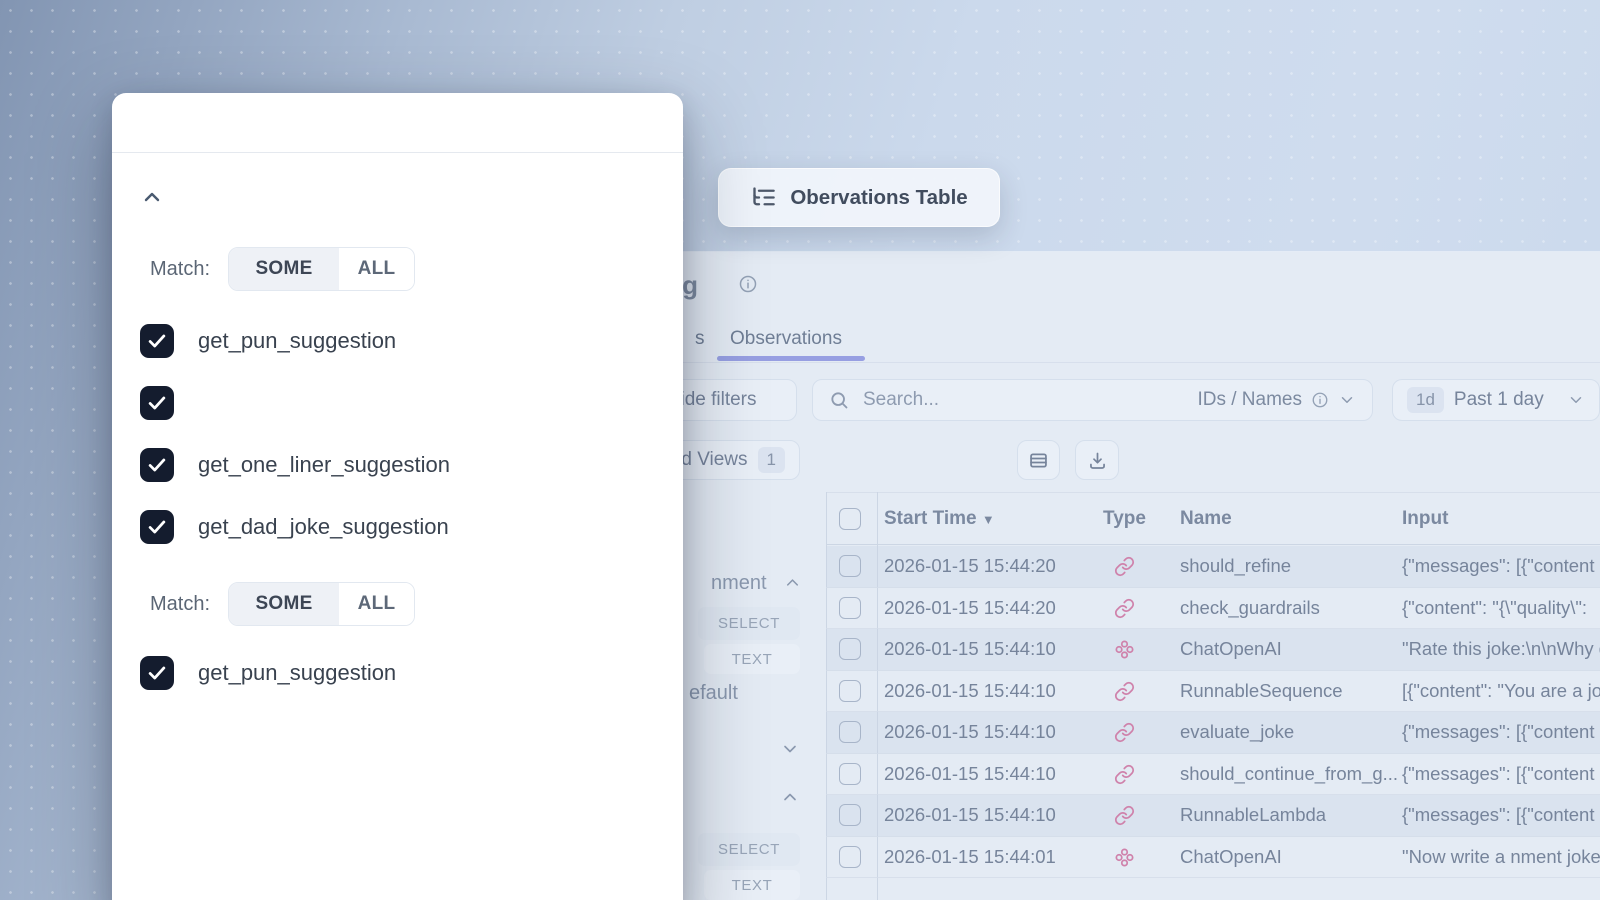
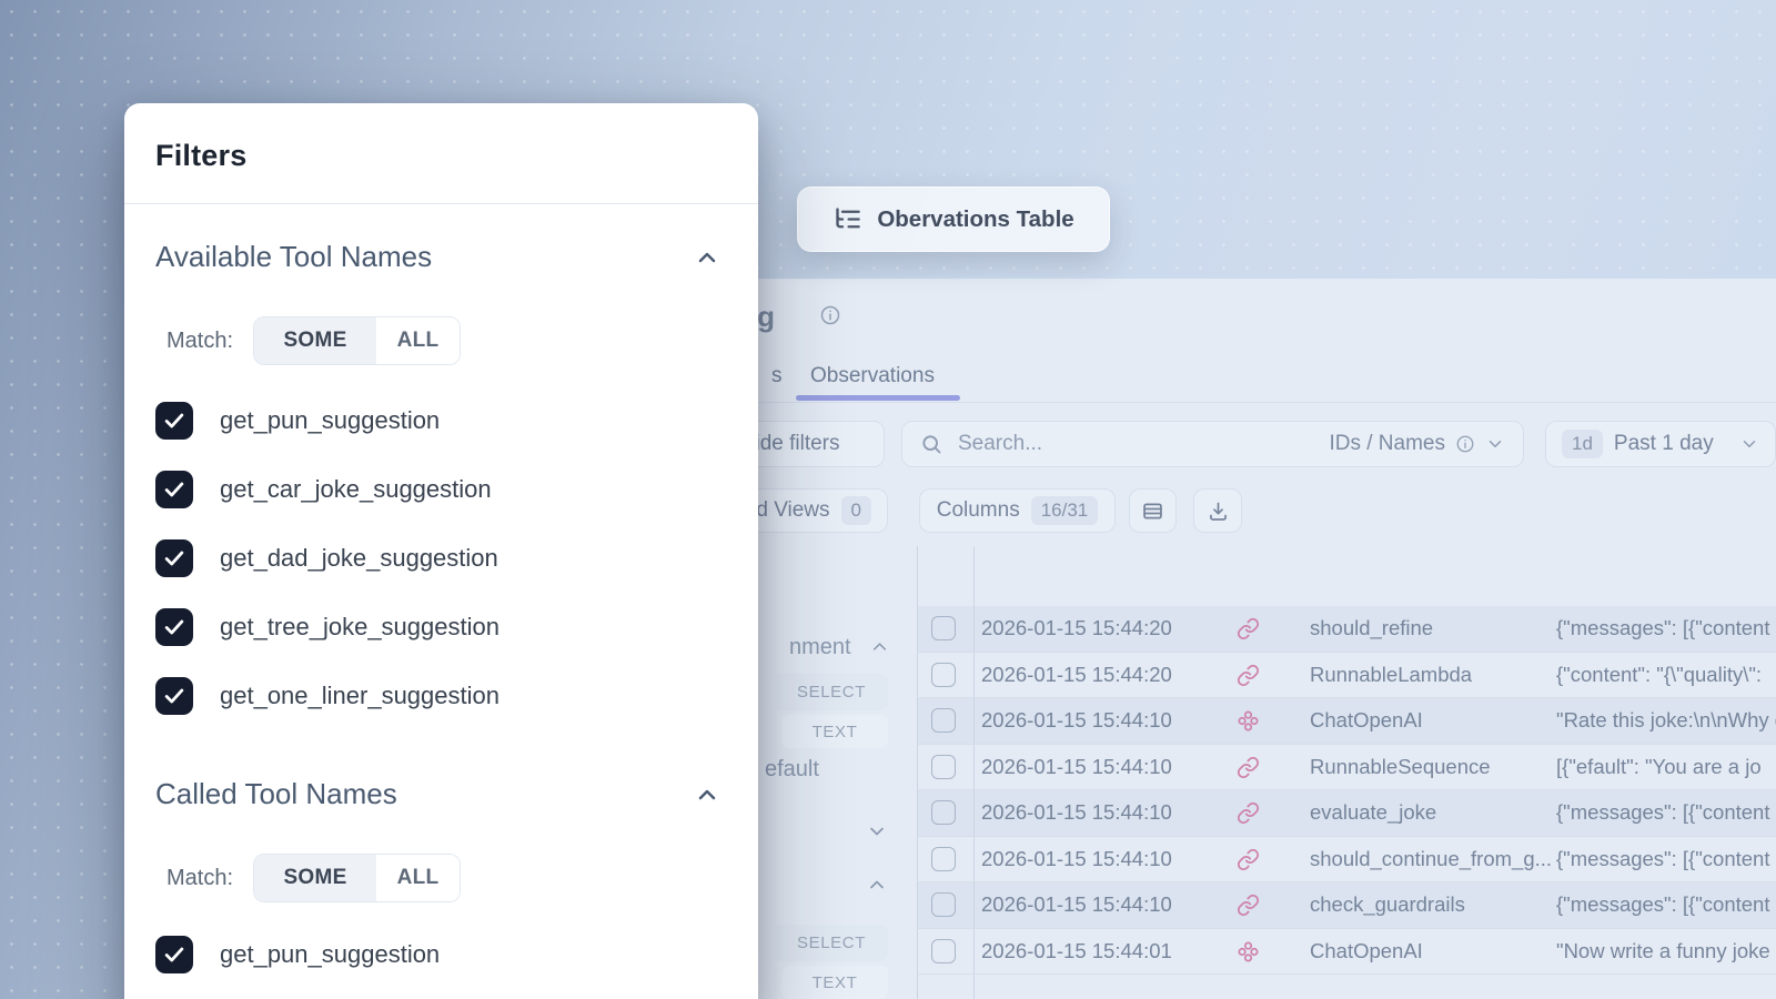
  s
  Observations
  de filters
  Search...
  IDs / Names
  1d
  Past 1 day
  d Views
- 1
+ 0
+ Columns
+ 16/31
  nment
  SELECT
  TEXT
  efault
  SELECT
  TEXT
- Start Time ▼
- Type
- Name
- Input
  2026-01-15 15:44:20
  should_refine
  {"messages": [{"content
  2026-01-15 15:44:20
- check_guardrails
+ RunnableLambda
  {"content": "{\"quality\":
  2026-01-15 15:44:10
  ChatOpenAI
  "Rate this joke:\n\nWhy
  2026-01-15 15:44:10
  RunnableSequence
- [{"content": "You are a jo
+ [{"efault": "You are a jo
  2026-01-15 15:44:10
  evaluate_joke
  {"messages": [{"content
  2026-01-15 15:44:10
  should_continue_from_g...
  {"messages": [{"content
  2026-01-15 15:44:10
- RunnableLambda
+ check_guardrails
  {"messages": [{"content
  2026-01-15 15:44:01
  ChatOpenAI
- "Now write a nment joke
+ "Now write a funny joke
  Obervations Table
+ Filters
+ Available Tool Names
  Match:
  SOME
  ALL
  get_pun_suggestion
+ get_car_joke_suggestion
- get_one_liner_suggestion
+ get_dad_joke_suggestion
+ get_tree_joke_suggestion
- get_dad_joke_suggestion
+ get_one_liner_suggestion
+ Called Tool Names
  Match:
  SOME
  ALL
  get_pun_suggestion
